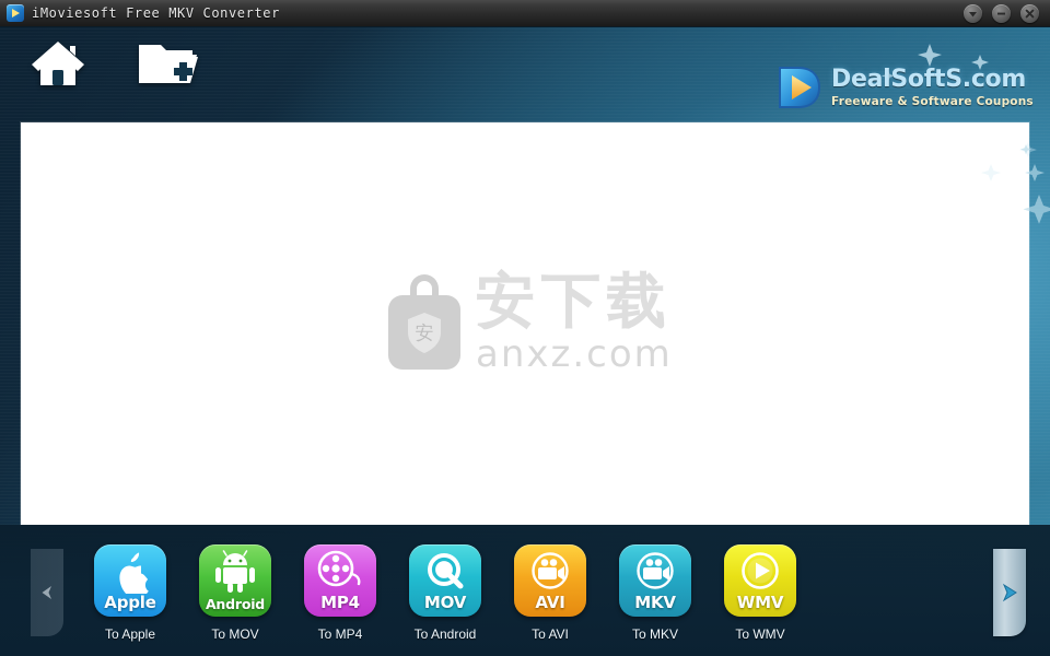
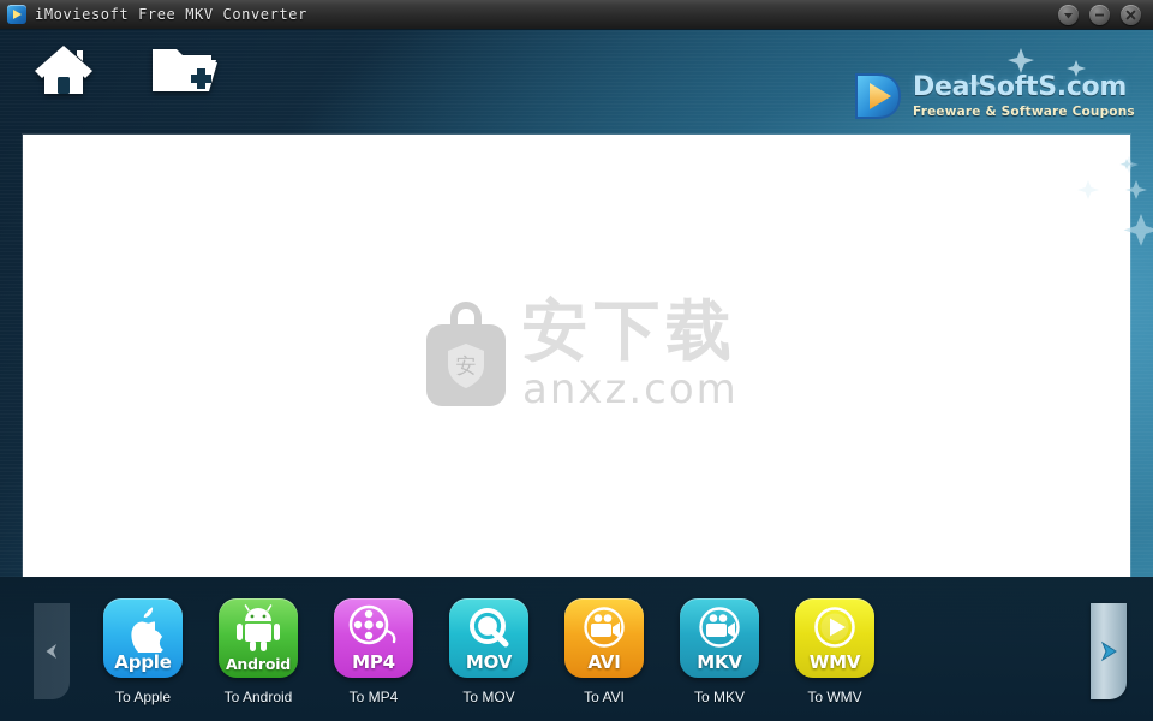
  iMoviesoft Free MKV Converter
  DealSoftS.com
  Freeware & Software Coupons
  安
  安下载
  anxz.com
  Apple
  To Apple
  Android
- To MOV
+ To Android
  MP4
  To MP4
  MOV
- To Android
+ To MOV
  AVI
  To AVI
  MKV
  To MKV
  WMV
  To WMV
